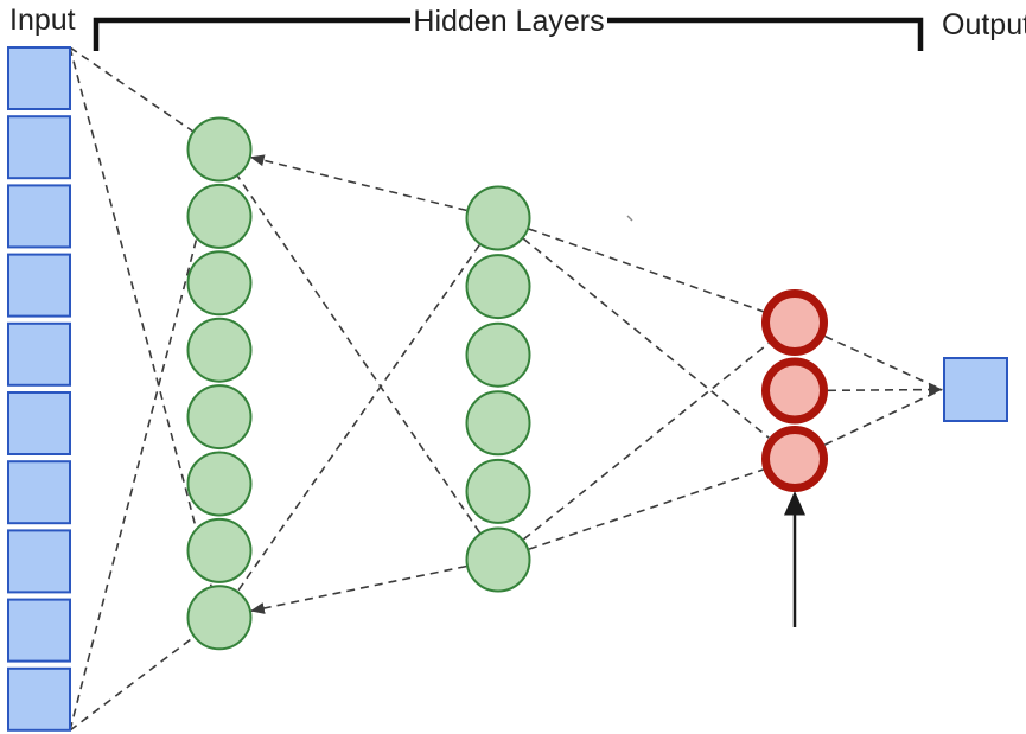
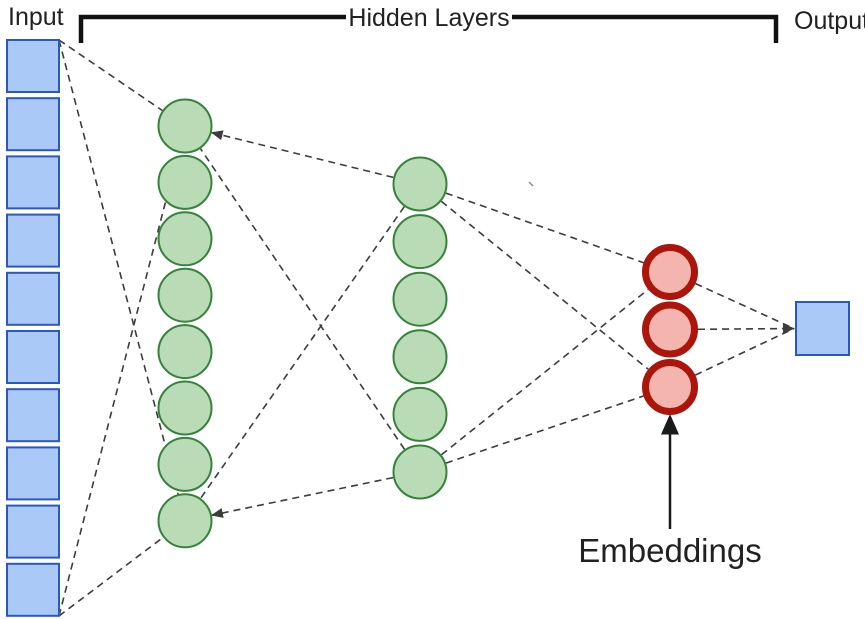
  Input
  Hidden Layers
  Outpu
+ Embeddings
